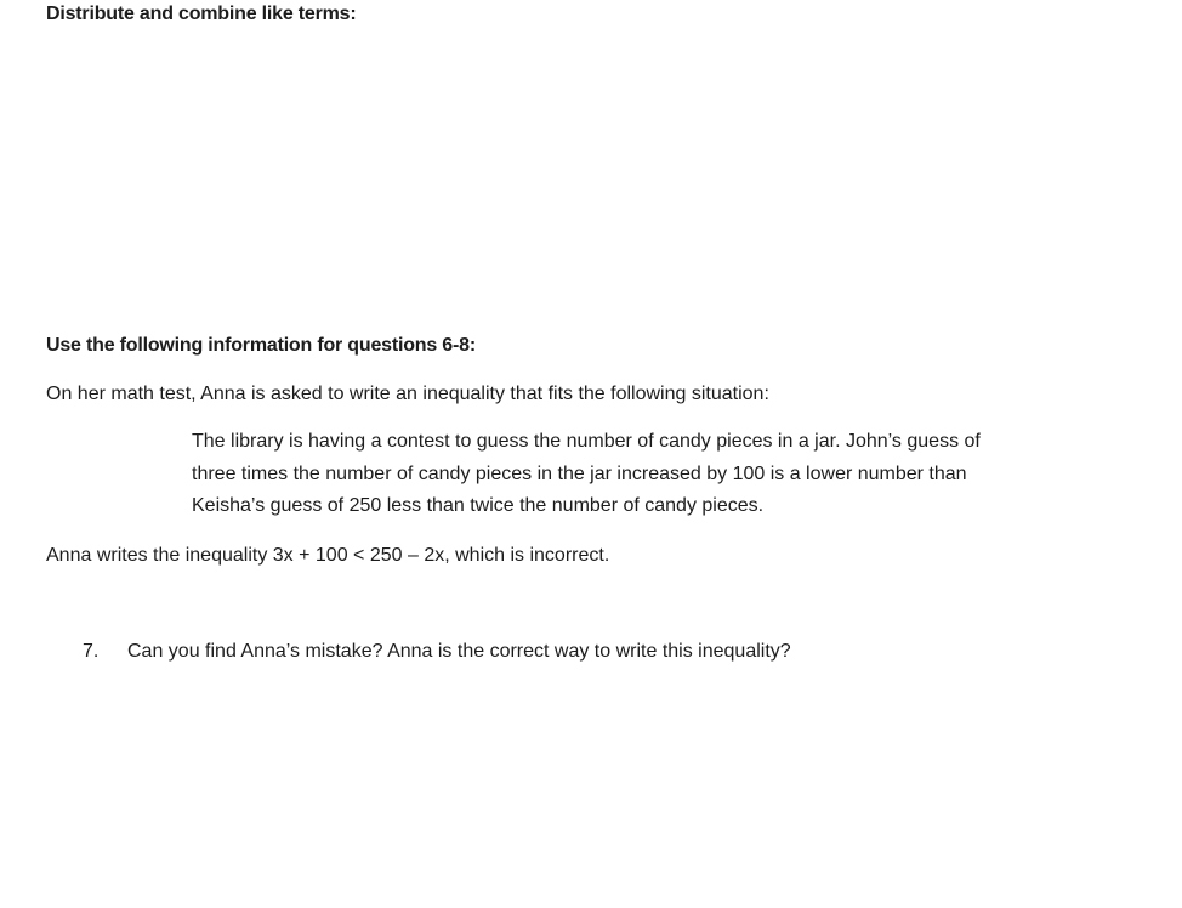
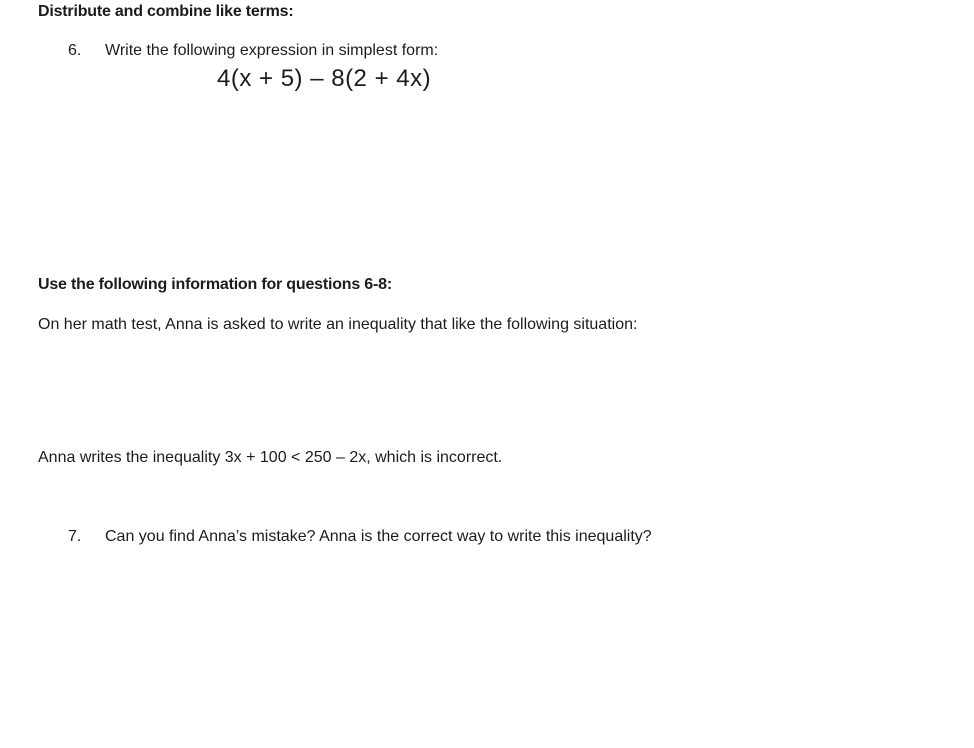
  Distribute and combine like terms:
+ 6.
+ Write the following expression in simplest form:
+ 4(x + 5) – 8(2 + 4x)
  Use the following information for questions 6-8:
- On her math test, Anna is asked to write an inequality that fits the following situation:
+ On her math test, Anna is asked to write an inequality that like the following situation:
- The library is having a contest to guess the number of candy pieces in a jar. John’s guess of
- three times the number of candy pieces in the jar increased by 100 is a lower number than
- Keisha’s guess of 250 less than twice the number of candy pieces.
  Anna writes the inequality 3x + 100 < 250 – 2x, which is incorrect.
  7.
  Can you find Anna’s mistake? Anna is the correct way to write this inequality?
